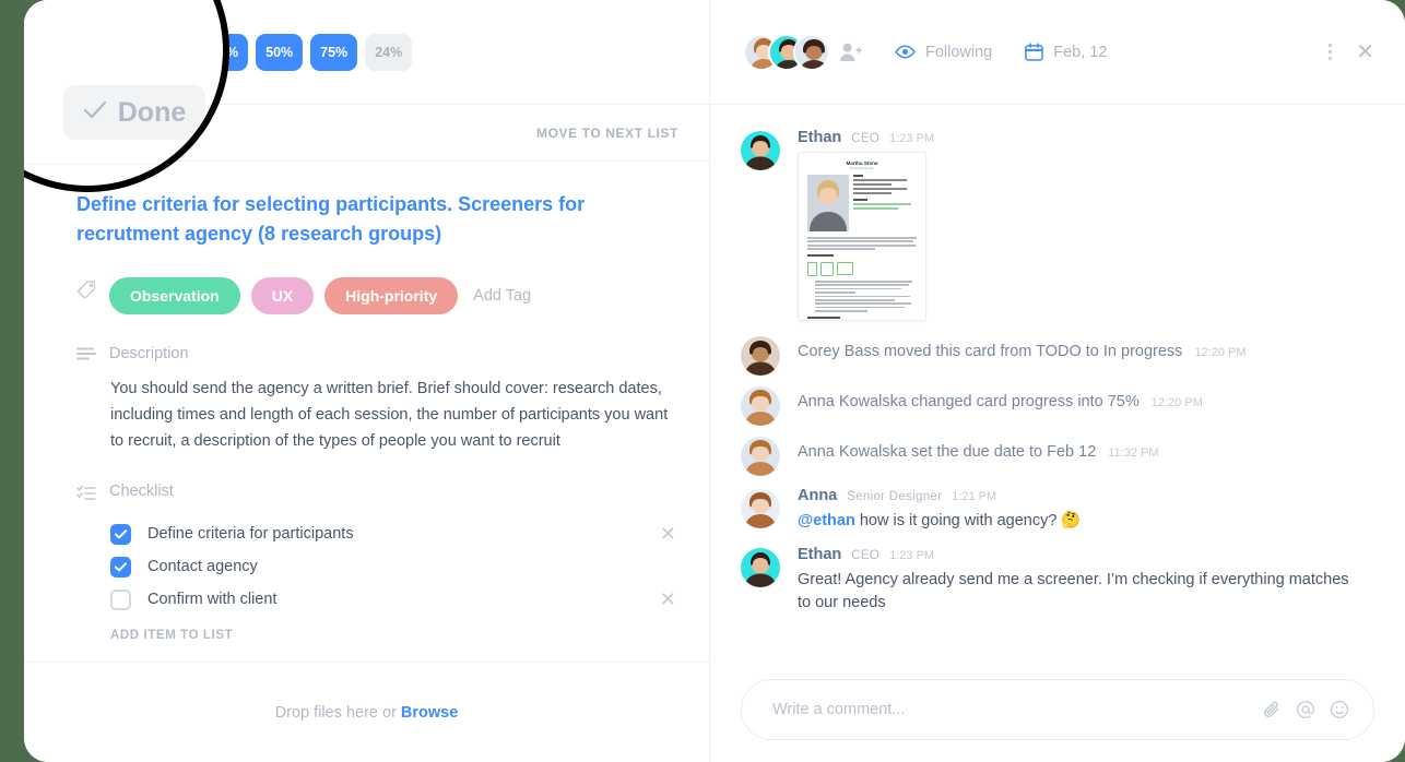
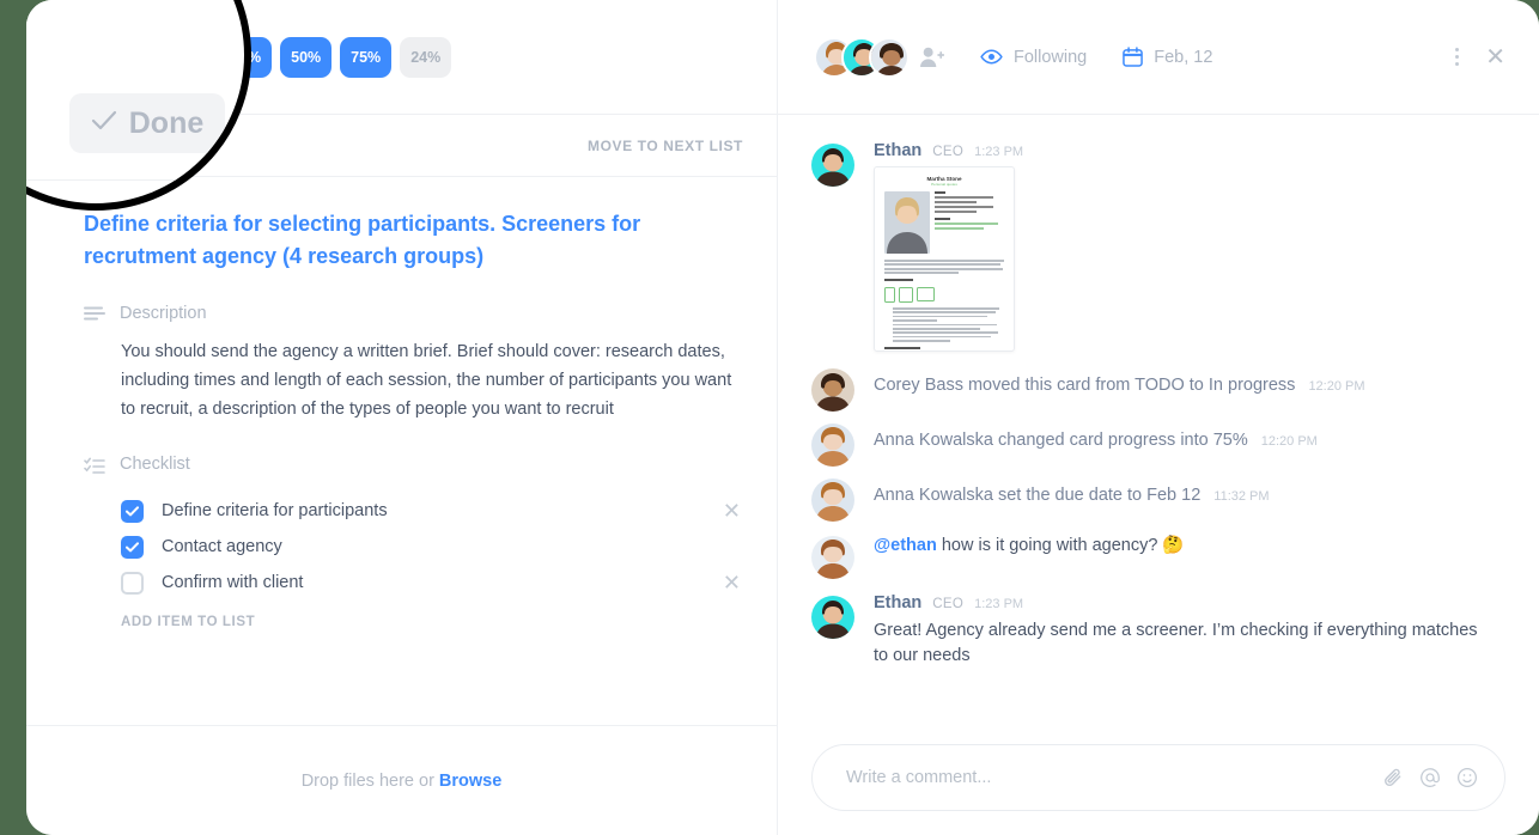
  50%
  75%
  24%
  MOVE TO NEXT LIST
- Define criteria for selecting participants. Screeners for recrutment agency (8 research groups)
+ Define criteria for selecting participants. Screeners for recrutment agency (4 research groups)
- Observation
- UX
- High-priority
- Add Tag
  Description
  You should send the agency a written brief. Brief should cover: research dates, including times and length of each session, the number of participants you want to recruit, a description of the types of people you want to recruit
  Checklist
  Define criteria for participants
  ✕
  Contact agency
  Confirm with client
  ✕
  ADD ITEM TO LIST
  Drop files here or
  Browse
  Following
  Feb, 12
  ✕
  Ethan
  CEO
  1:23 PM
  Corey Bass moved this card from TODO to In progress
  12:20 PM
  Anna Kowalska changed card progress into 75%
  12:20 PM
  Anna Kowalska set the due date to Feb 12
  11:32 PM
- Anna
- Senior Designer
- 1:21 PM
  @ethan how is it going with agency? 🤔
  Ethan
  CEO
  1:23 PM
  Great! Agency already send me a screener. I’m checking if everything matches to our needs
  Write a comment...
  Done
